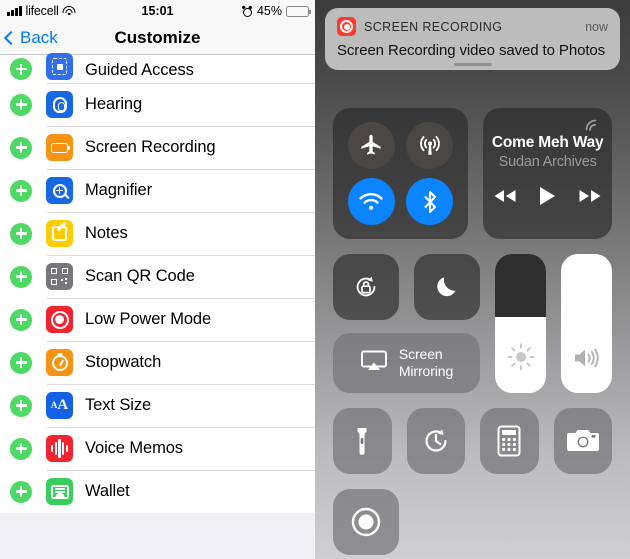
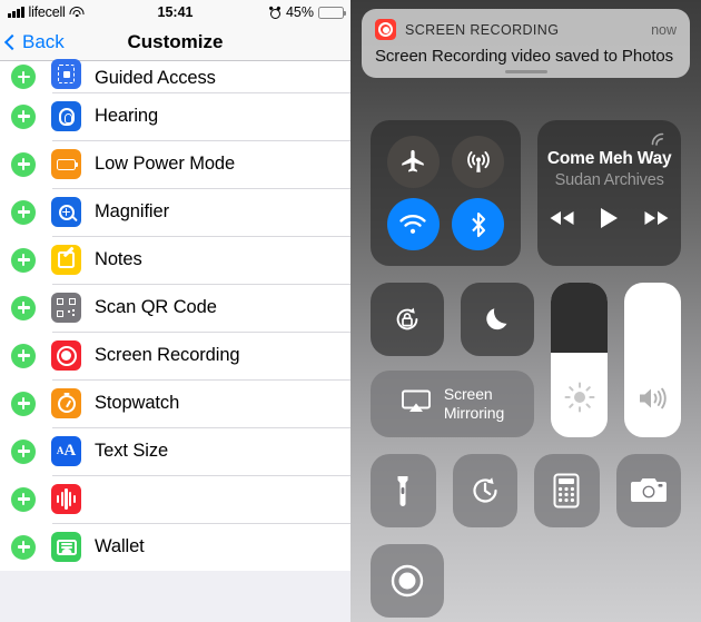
  lifecell
- 15:01
+ 15:41
  45%
  Back
  Customize
  Guided Access
  Hearing
- Screen Recording
+ Low Power Mode
  Magnifier
  Notes
  Scan QR Code
- Low Power Mode
+ Screen Recording
  Stopwatch
  A
  A
  Text Size
- Voice Memos
  Wallet
  SCREEN RECORDING
  now
  Screen Recording video saved to Photos
  Come Meh Way
  Sudan Archives
  Screen
  Mirroring
